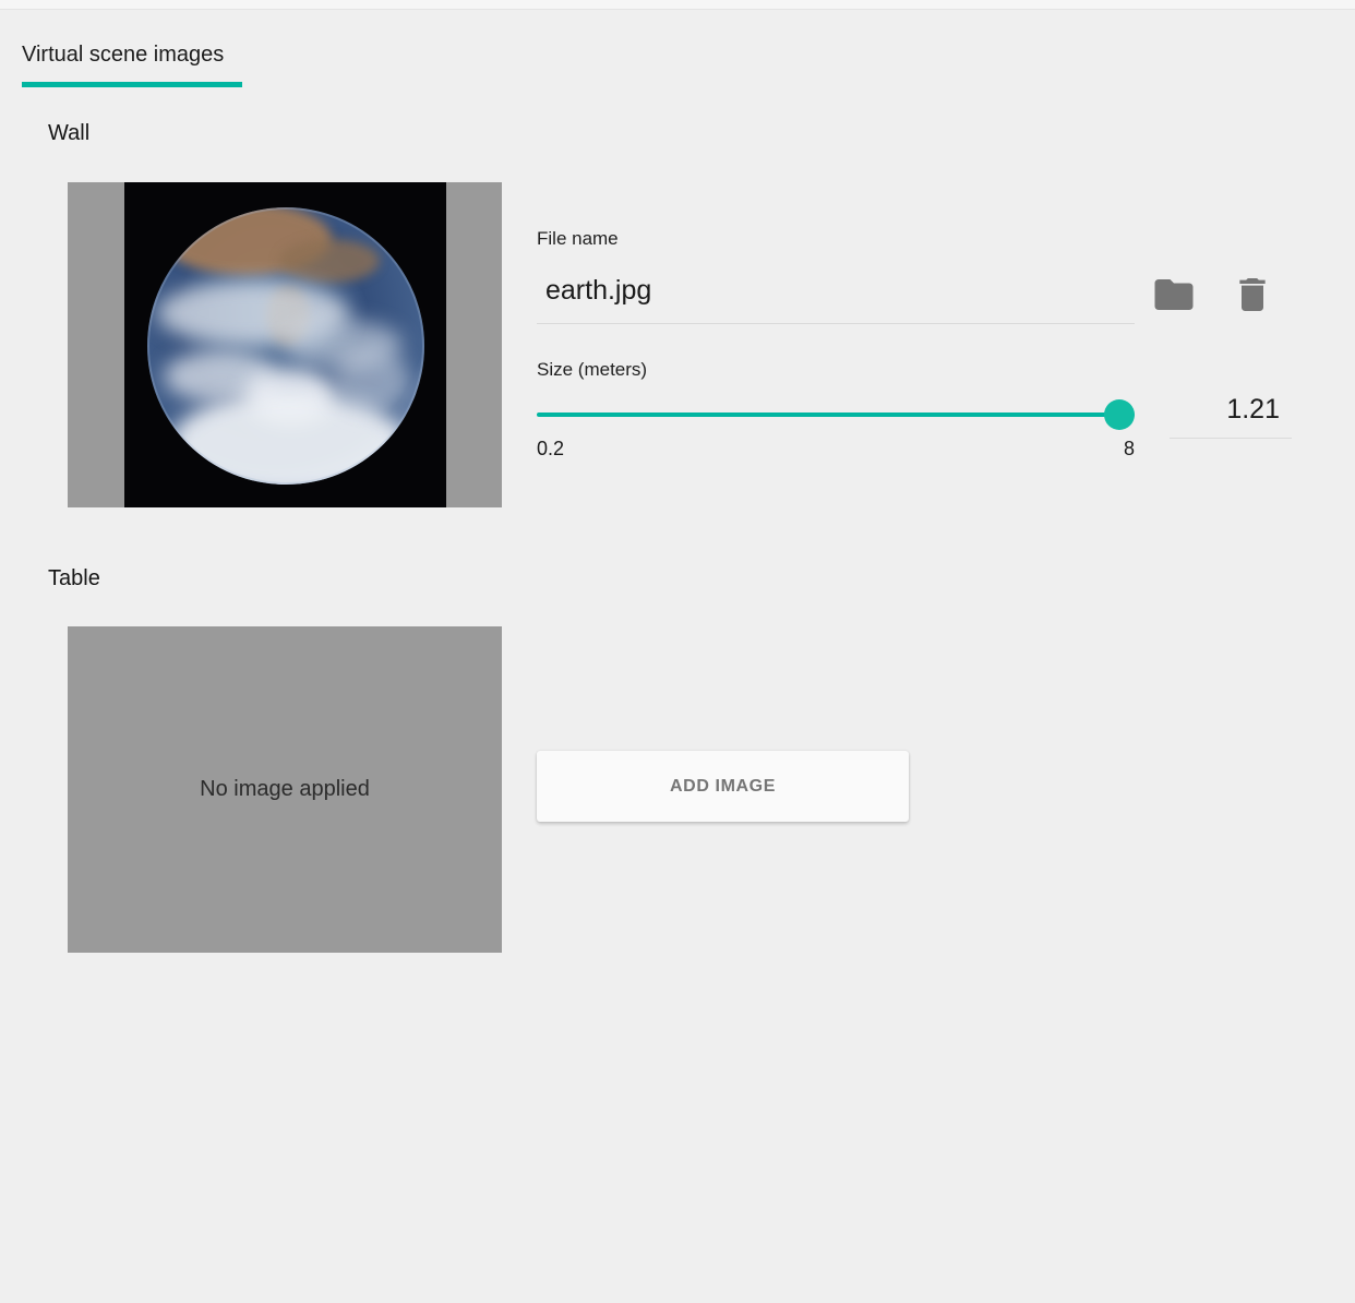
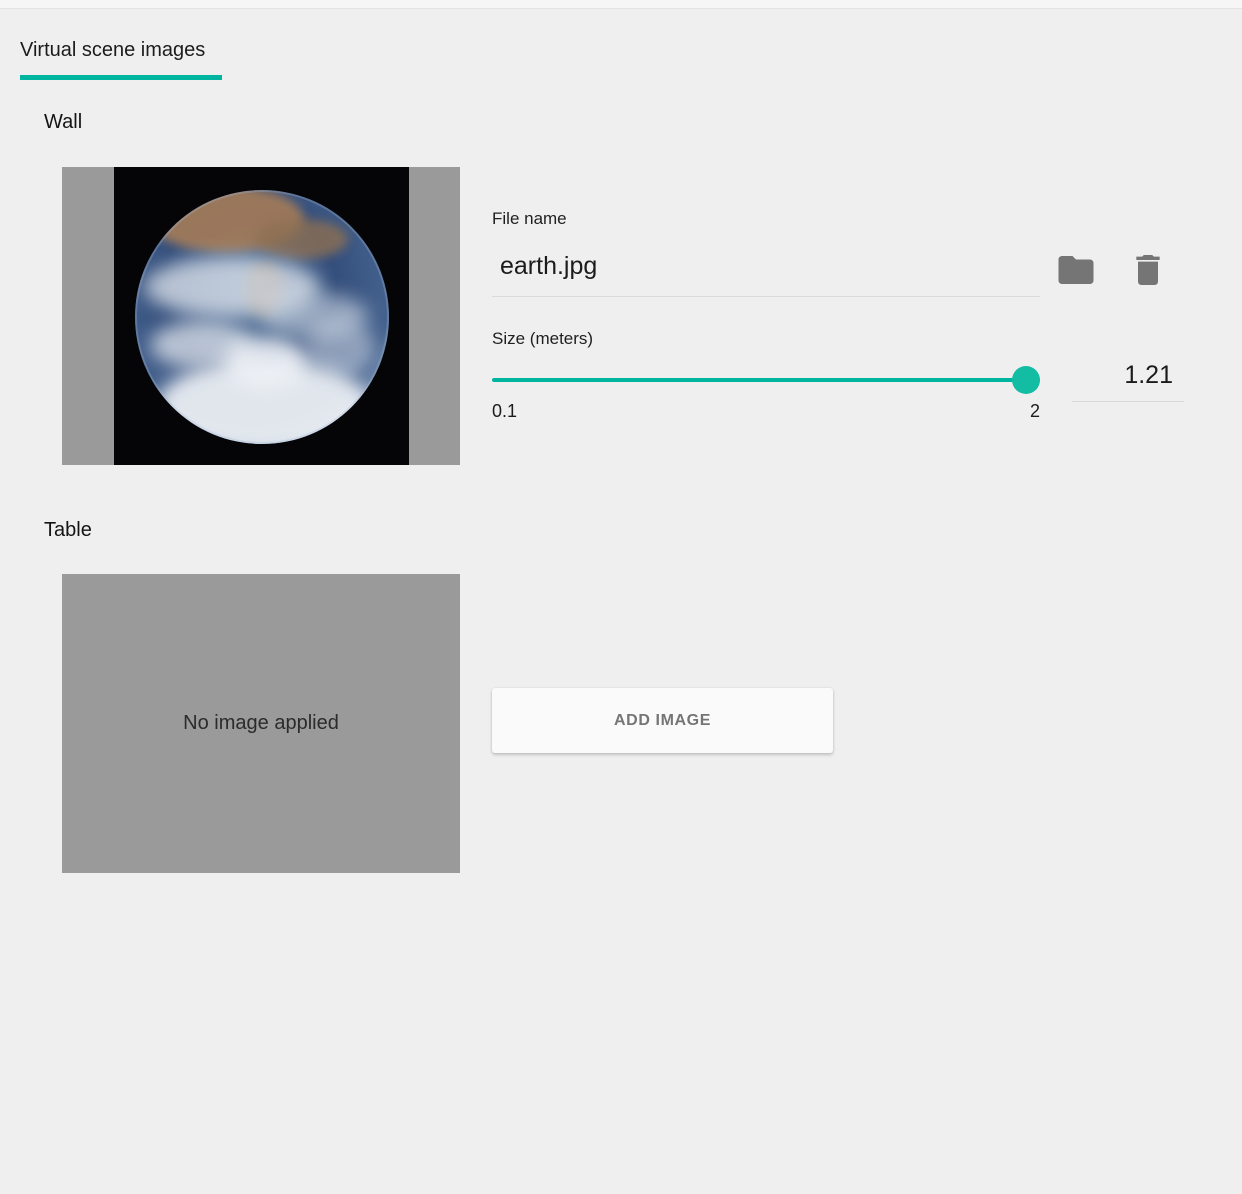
  Virtual scene images
  Wall
  File name
  earth.jpg
  Size (meters)
- 0.2
+ 0.1
- 8
+ 2
  1.21
  Table
  No image applied
  ADD IMAGE
